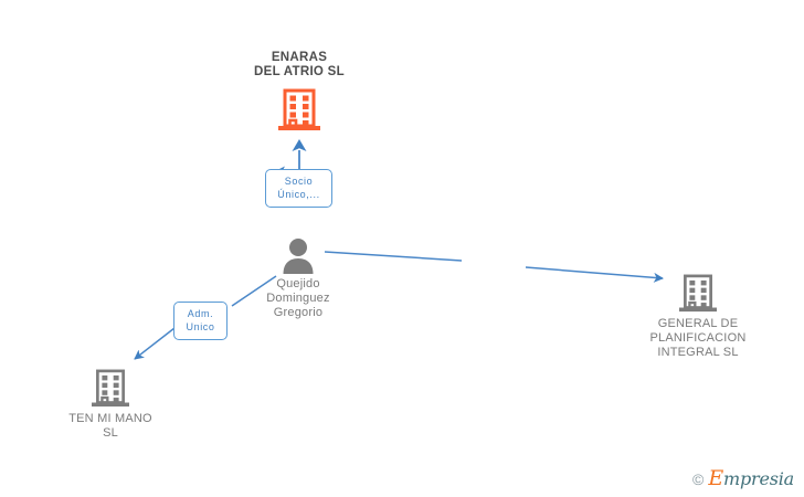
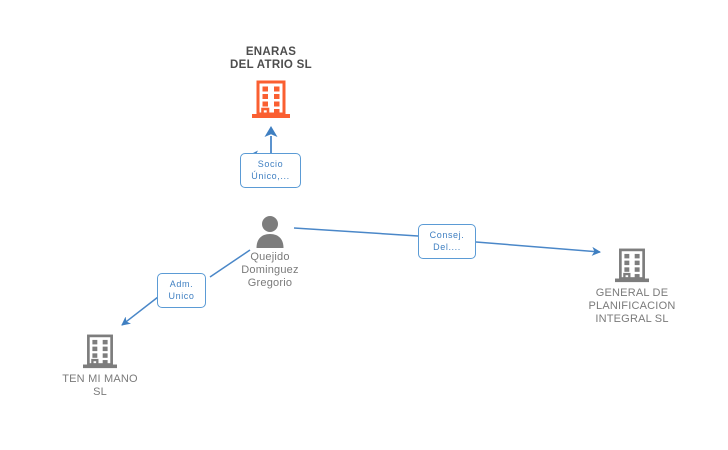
  ENARAS
  DEL ATRIO SL
  Socio
  Único,...
  Quejido
  Dominguez
  Gregorio
+ Consej.
+ Del....
  Adm.
  Unico
  GENERAL DE
  PLANIFICACION
  INTEGRAL SL
  TEN MI MANO
  SL
- ©
- Empresia
